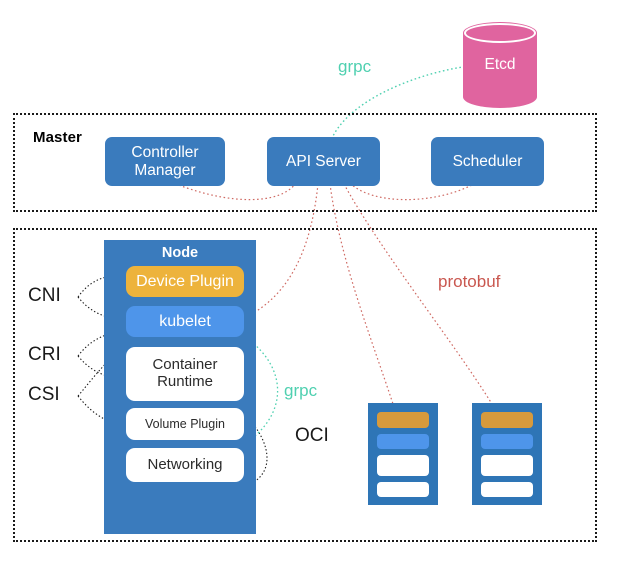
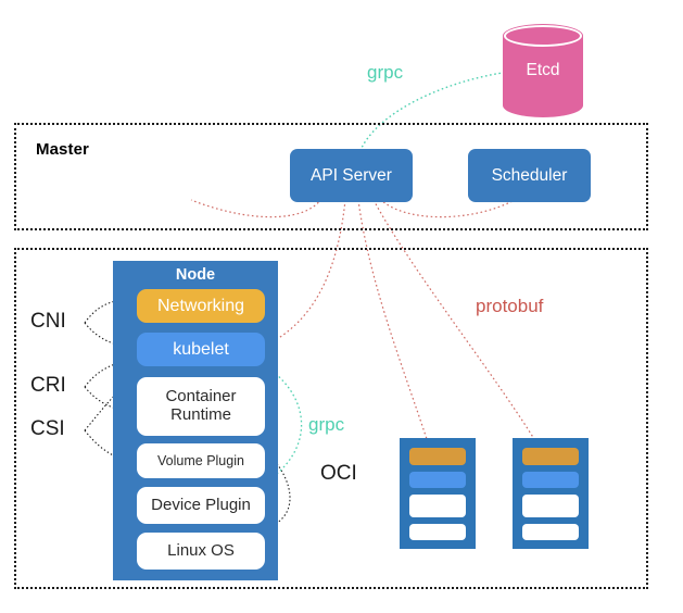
  Etcd
  grpc
  Master
- Controller
- Manager
  API Server
  Scheduler
  Node
- Device Plugin
+ Networking
  kubelet
  Container
  Runtime
  Volume Plugin
- Networking
+ Device Plugin
+ Linux OS
  CNI
  CRI
  CSI
  grpc
  OCI
  protobuf
